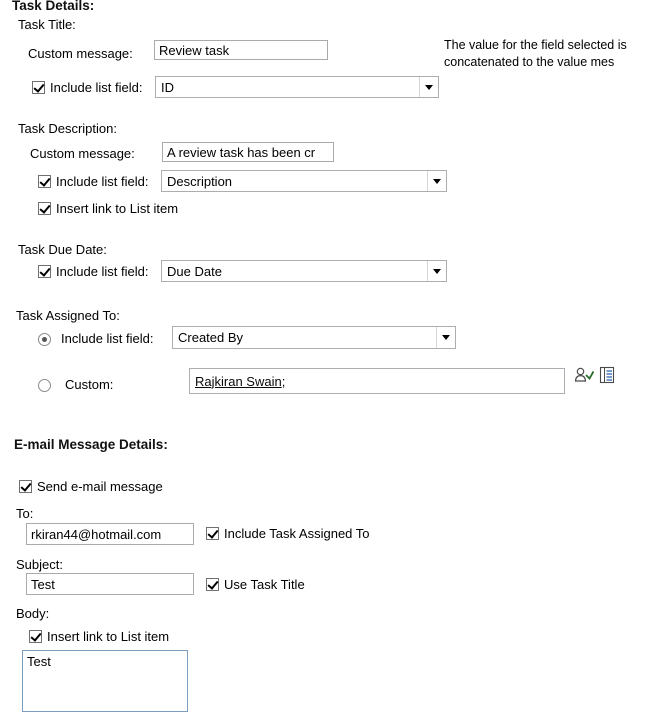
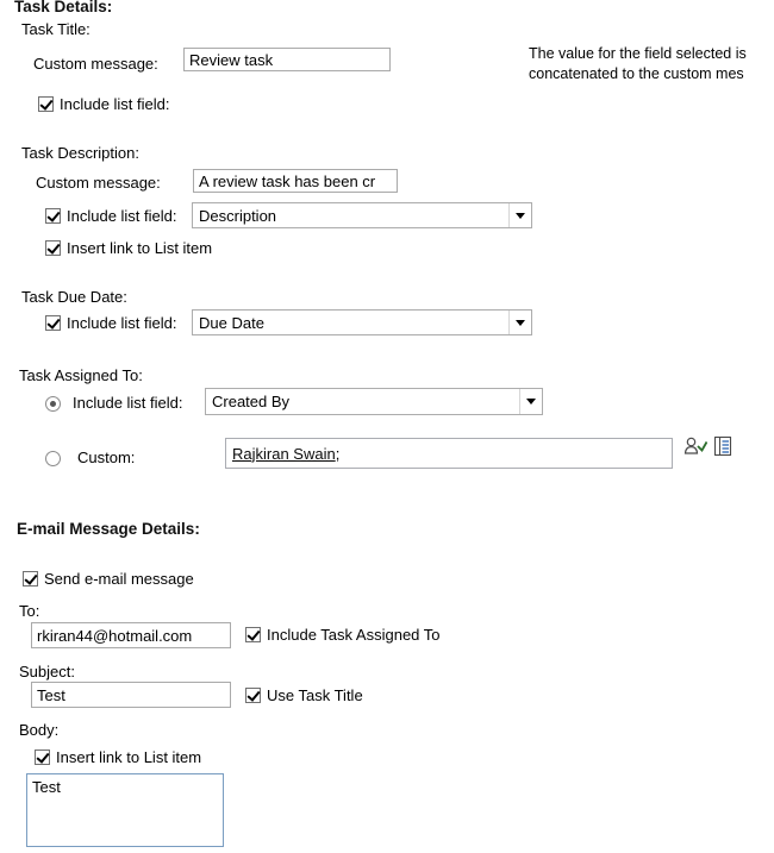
  Task Details:
  Task Title:
  Custom message:
  Review task
  Include list field:
- ID
  The value for the field selected is
- concatenated to the value mes
+ concatenated to the custom mes
  Task Description:
  Custom message:
  A review task has been cr
  Include list field:
  Description
  Insert link to List item
  Task Due Date:
  Include list field:
  Due Date
  Task Assigned To:
  Include list field:
  Created By
  Custom:
  Rajkiran Swain
  ;
  E-mail Message Details:
  Send e-mail message
  To:
  rkiran44@hotmail.com
  Include Task Assigned To
  Subject:
  Test
  Use Task Title
  Body:
  Insert link to List item
  Test
